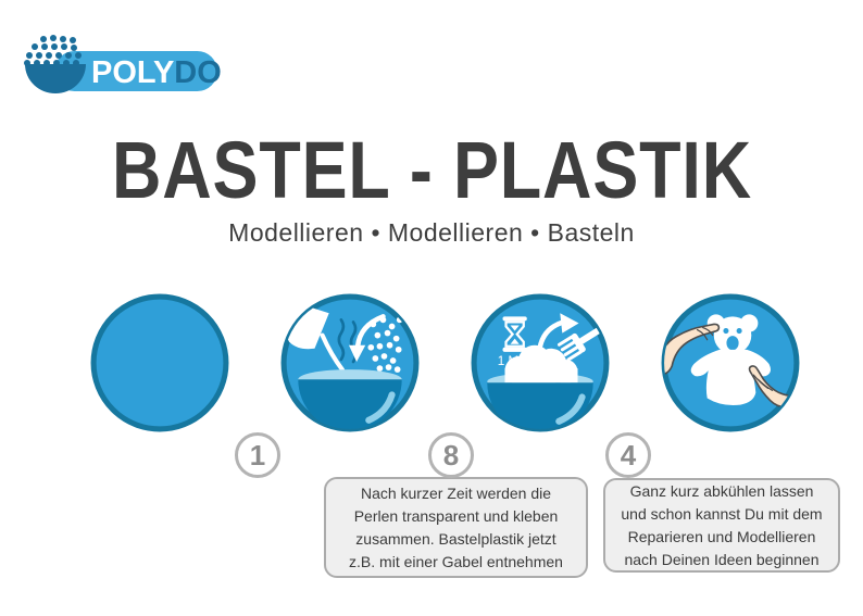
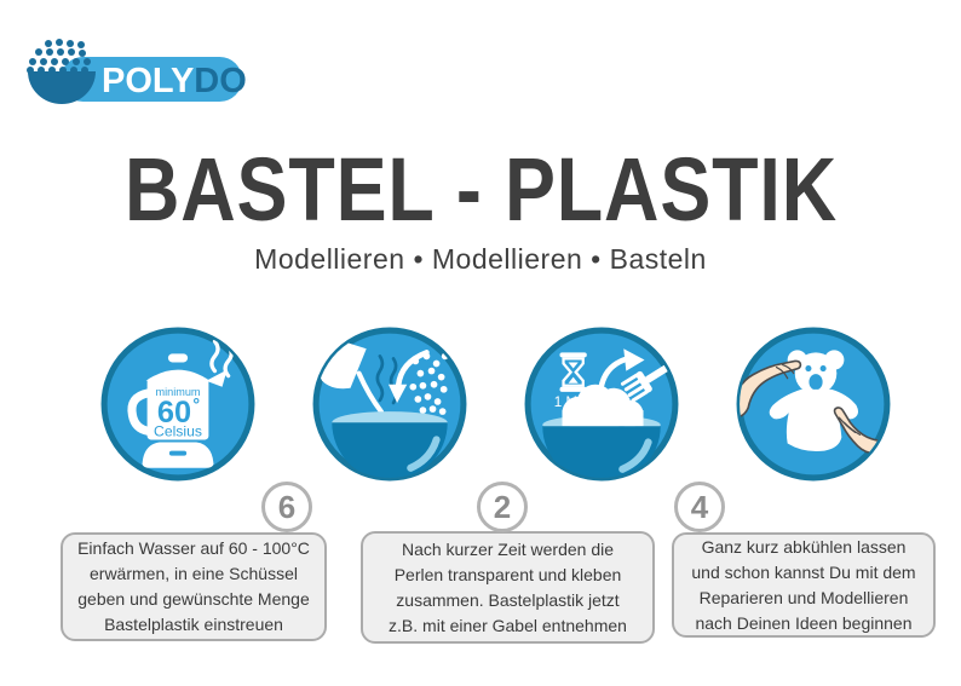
  POLYDO
  BASTEL - PLASTIK
  Modellieren • Modellieren • Basteln
+ minimum
+ 60
+ °
+ Celsius
- 1
+ 6
- 8
+ 2
  4
+ Einfach Wasser auf 60 - 100°C
+ erwärmen, in eine Schüssel
+ geben und gewünschte Menge
+ Bastelplastik einstreuen
  Nach kurzer Zeit werden die
  Perlen transparent und kleben
  zusammen. Bastelplastik jetzt
  z.B. mit einer Gabel entnehmen
  Ganz kurz abkühlen lassen
  und schon kannst Du mit dem
  Reparieren und Modellieren
  nach Deinen Ideen beginnen
